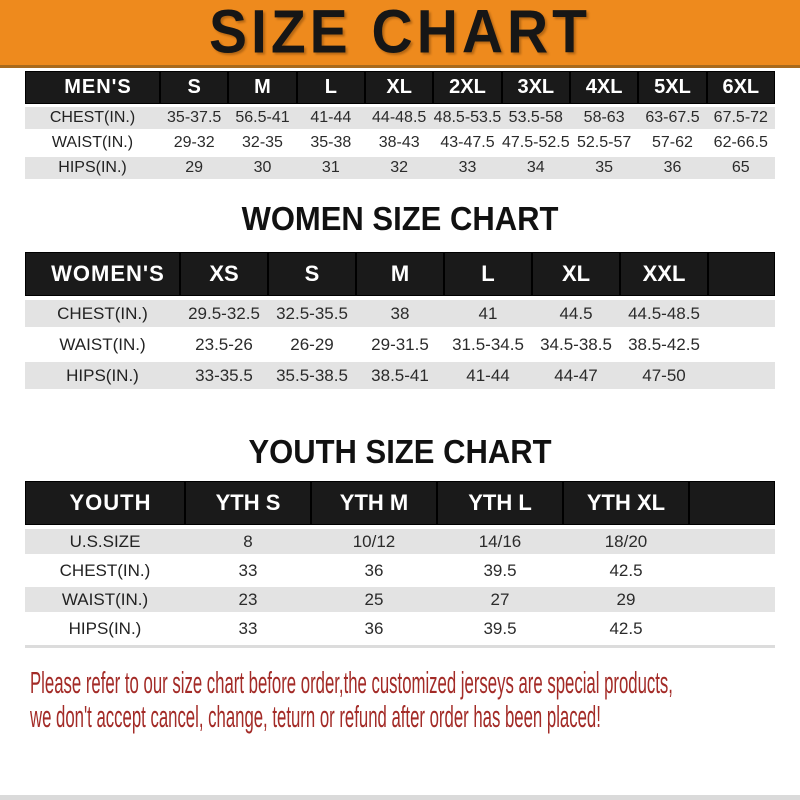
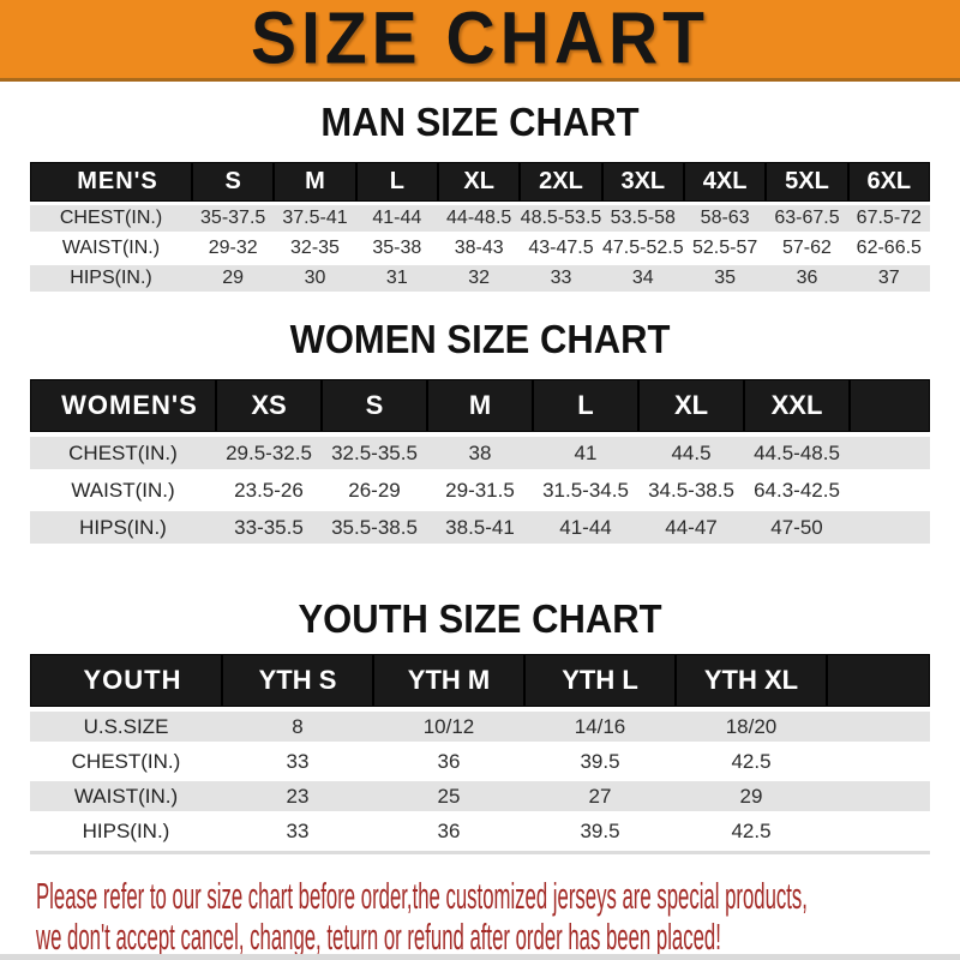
  SIZE CHART
+ MAN SIZE CHART
  MEN'S	S	M	L	XL	2XL	3XL	4XL	5XL	6XL
- CHEST(IN.)	35-37.5	56.5-41	41-44	44-48.5	48.5-53.5	53.5-58	58-63	63-67.5	67.5-72
+ CHEST(IN.)	35-37.5	37.5-41	41-44	44-48.5	48.5-53.5	53.5-58	58-63	63-67.5	67.5-72
  WAIST(IN.)	29-32	32-35	35-38	38-43	43-47.5	47.5-52.5	52.5-57	57-62	62-66.5
- HIPS(IN.)	29	30	31	32	33	34	35	36	65
+ HIPS(IN.)	29	30	31	32	33	34	35	36	37
  WOMEN SIZE CHART
  WOMEN'S	XS	S	M	L	XL	XXL
  CHEST(IN.)	29.5-32.5	32.5-35.5	38	41	44.5	44.5-48.5
- WAIST(IN.)	23.5-26	26-29	29-31.5	31.5-34.5	34.5-38.5	38.5-42.5
+ WAIST(IN.)	23.5-26	26-29	29-31.5	31.5-34.5	34.5-38.5	64.3-42.5
  HIPS(IN.)	33-35.5	35.5-38.5	38.5-41	41-44	44-47	47-50
  YOUTH SIZE CHART
  YOUTH	YTH S	YTH M	YTH L	YTH XL
  U.S.SIZE	8	10/12	14/16	18/20
  CHEST(IN.)	33	36	39.5	42.5
  WAIST(IN.)	23	25	27	29
  HIPS(IN.)	33	36	39.5	42.5
  Please refer to our size chart before order,the customized jerseys are special products,
  we don't accept cancel, change, teturn or refund after order has been placed!
